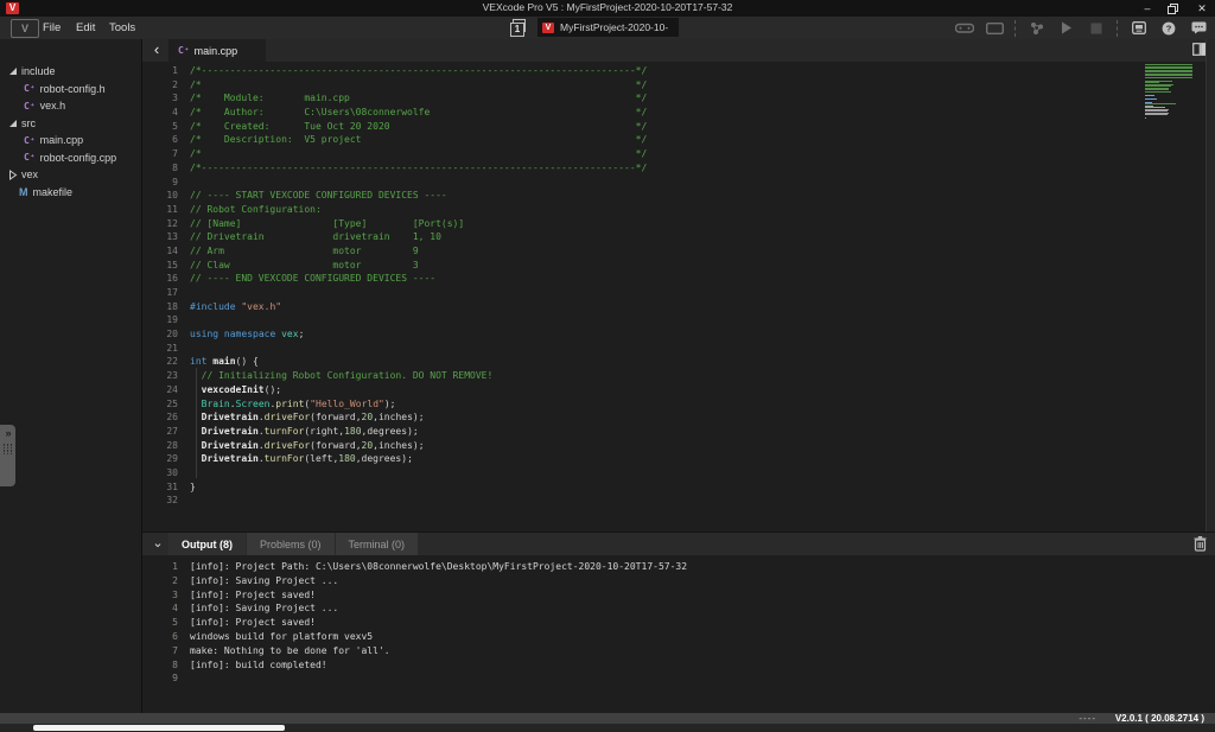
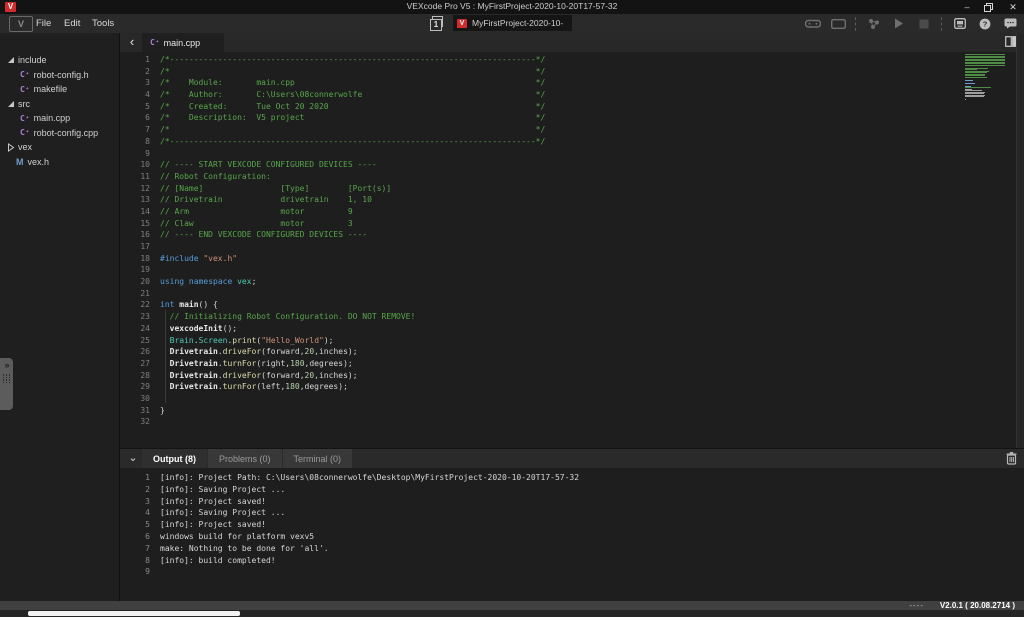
  V
  VEXcode Pro V5 : MyFirstProject-2020-10-20T17-57-32
  –
  ✕
  V
  File
  Edit
  Tools
  1
  MyFirstProject-2020-10-
  ?
  include
  C⁺
  robot-config.h
  C⁺
- vex.h
+ makefile
  src
  C⁺
  main.cpp
  C⁺
  robot-config.cpp
  vex
  M
- makefile
+ vex.h
  »
  ‹
  C⁺
  main.cpp
  1 /*----------------------------------------------------------------------------*/
  2 /* */
  3 /* Module: main.cpp */
  4 /* Author: C:\Users\08connerwolfe */
  5 /* Created: Tue Oct 20 2020 */
  6 /* Description: V5 project */
  7 /* */
  8 /*----------------------------------------------------------------------------*/
  9
  10 // ---- START VEXCODE CONFIGURED DEVICES ----
  11 // Robot Configuration:
  12 // [Name] [Type] [Port(s)]
  13 // Drivetrain drivetrain 1, 10
  14 // Arm motor 9
  15 // Claw motor 3
  16 // ---- END VEXCODE CONFIGURED DEVICES ----
  17
  18 #include "vex.h"
  19
  20 using namespace vex;
  21
  22 int main() {
  23 // Initializing Robot Configuration. DO NOT REMOVE!
  24 vexcodeInit();
  25 Brain.Screen.print("Hello_World");
  26 Drivetrain.driveFor(forward,20,inches);
  27 Drivetrain.turnFor(right,180,degrees);
  28 Drivetrain.driveFor(forward,20,inches);
  29 Drivetrain.turnFor(left,180,degrees);
  30
  31 }
  32
  ⌄
  Output (8)
  Problems (0)
  Terminal (0)
  1 [info]: Project Path: C:\Users\08connerwolfe\Desktop\MyFirstProject-2020-10-20T17-57-32
  2 [info]: Saving Project ...
  3 [info]: Project saved!
  4 [info]: Saving Project ...
  5 [info]: Project saved!
  6 windows build for platform vexv5
  7 make: Nothing to be done for 'all'.
  8 [info]: build completed!
  9
  ----
  V2.0.1 ( 20.08.2714 )
